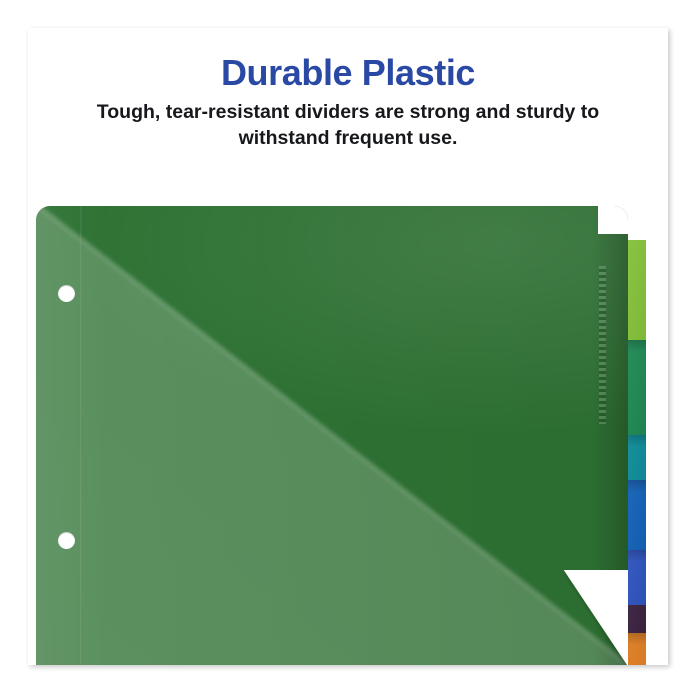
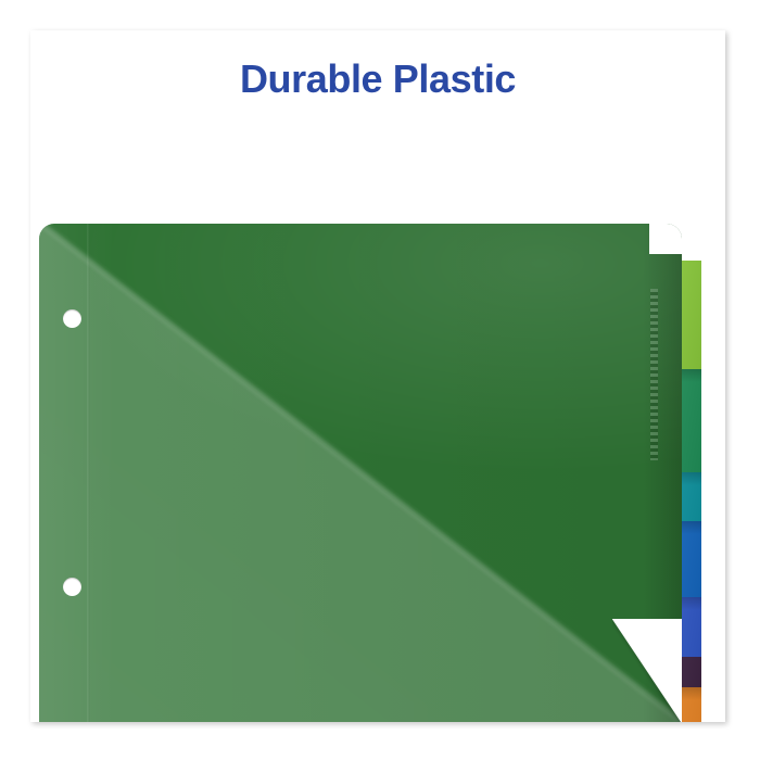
  Durable Plastic
- Tough, tear-resistant dividers are strong and sturdy to withstand frequent use.
